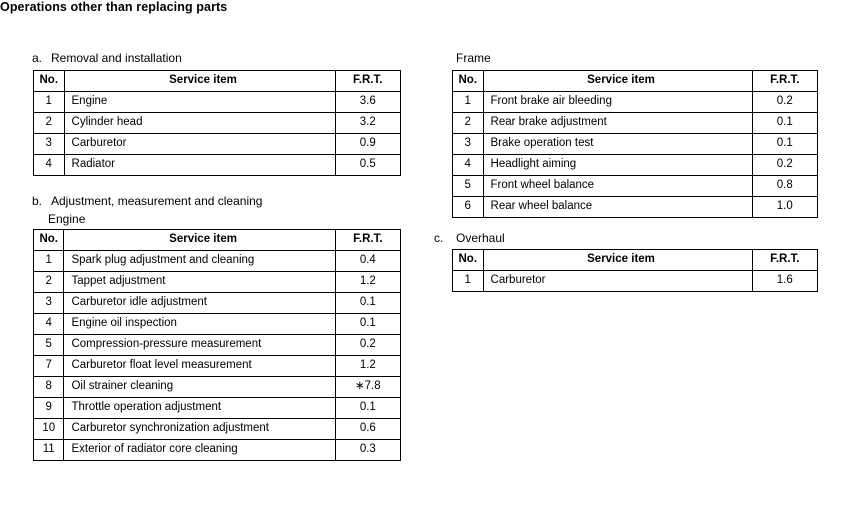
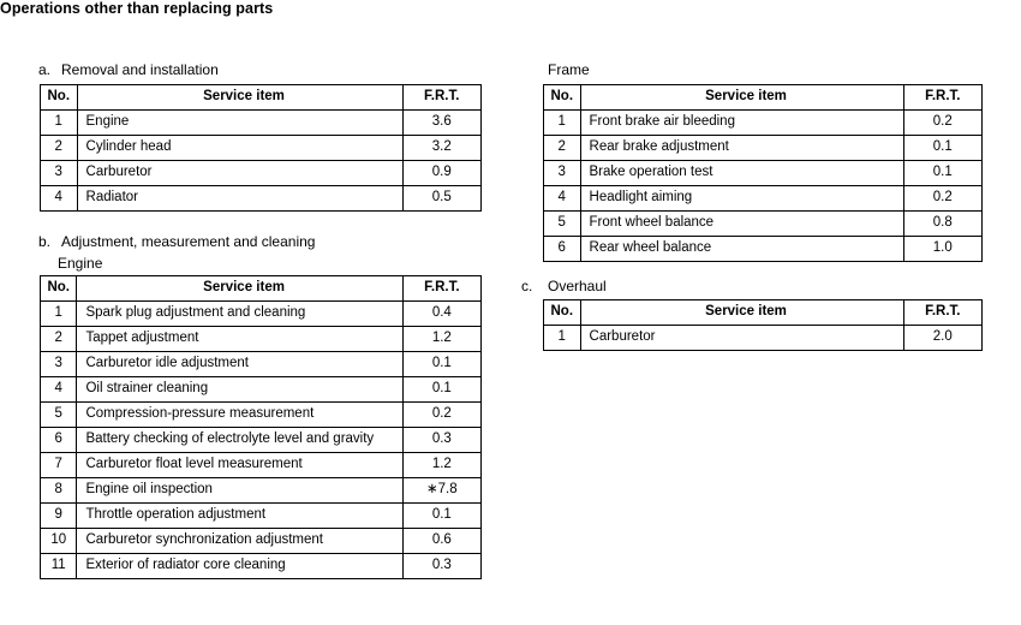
  Operations other than replacing parts
  a. Removal and installation
  No.	Service item	F.R.T.
  1	Engine	3.6
  2	Cylinder head	3.2
  3	Carburetor	0.9
  4	Radiator	0.5
  b. Adjustment, measurement and cleaning
  Engine
  No.	Service item	F.R.T.
  1	Spark plug adjustment and cleaning	0.4
  2	Tappet adjustment	1.2
  3	Carburetor idle adjustment	0.1
- 4	Engine oil inspection	0.1
+ 4	Oil strainer cleaning	0.1
  5	Compression-pressure measurement	0.2
+ 6	Battery checking of electrolyte level and gravity	0.3
  7	Carburetor float level measurement	1.2
- 8	Oil strainer cleaning	∗7.8
+ 8	Engine oil inspection	∗7.8
  9	Throttle operation adjustment	0.1
  10	Carburetor synchronization adjustment	0.6
  11	Exterior of radiator core cleaning	0.3
  Frame
  No.	Service item	F.R.T.
  1	Front brake air bleeding	0.2
  2	Rear brake adjustment	0.1
  3	Brake operation test	0.1
  4	Headlight aiming	0.2
  5	Front wheel balance	0.8
  6	Rear wheel balance	1.0
  c. Overhaul
  No.	Service item	F.R.T.
- 1	Carburetor	1.6
+ 1	Carburetor	2.0
